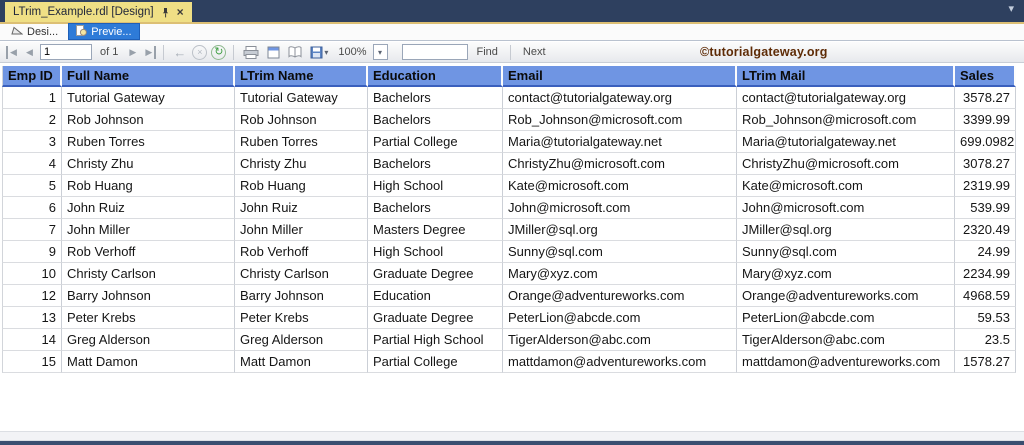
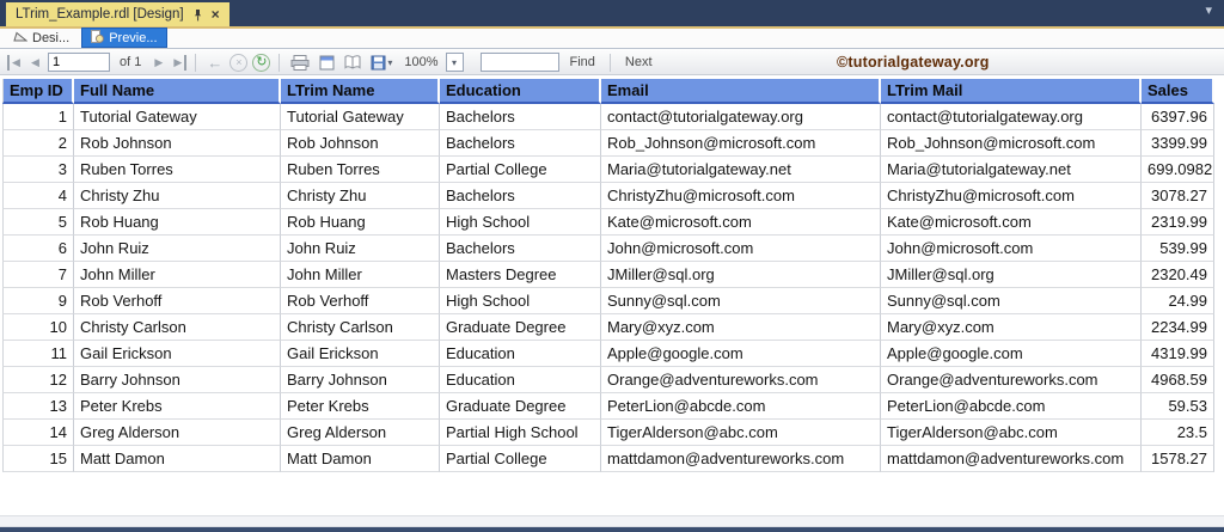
  LTrim_Example.rdl [Design]
  ×
  ▾
  Desi...
  Previe...
  ◀
  ◀
  1
  of 1
  ▶
  ▶
  ←
  ×
  ↻
  ▾
  100%
  ▾
  Find
  Next
  ©tutorialgateway.org
  Emp ID	Full Name	LTrim Name	Education	Email	LTrim Mail	Sales
- 1	Tutorial Gateway	Tutorial Gateway	Bachelors	contact@tutorialgateway.org	contact@tutorialgateway.org	3578.27
+ 1	Tutorial Gateway	Tutorial Gateway	Bachelors	contact@tutorialgateway.org	contact@tutorialgateway.org	6397.96
  2	Rob Johnson	Rob Johnson	Bachelors	Rob_Johnson@microsoft.com	Rob_Johnson@microsoft.com	3399.99
  3	Ruben Torres	Ruben Torres	Partial College	Maria@tutorialgateway.net	Maria@tutorialgateway.net	699.0982
  4	Christy Zhu	Christy Zhu	Bachelors	ChristyZhu@microsoft.com	ChristyZhu@microsoft.com	3078.27
  5	Rob Huang	Rob Huang	High School	Kate@microsoft.com	Kate@microsoft.com	2319.99
  6	John Ruiz	John Ruiz	Bachelors	John@microsoft.com	John@microsoft.com	539.99
  7	John Miller	John Miller	Masters Degree	JMiller@sql.org	JMiller@sql.org	2320.49
  9	Rob Verhoff	Rob Verhoff	High School	Sunny@sql.com	Sunny@sql.com	24.99
  10	Christy Carlson	Christy Carlson	Graduate Degree	Mary@xyz.com	Mary@xyz.com	2234.99
+ 11	Gail Erickson	Gail Erickson	Education	Apple@google.com	Apple@google.com	4319.99
  12	Barry Johnson	Barry Johnson	Education	Orange@adventureworks.com	Orange@adventureworks.com	4968.59
  13	Peter Krebs	Peter Krebs	Graduate Degree	PeterLion@abcde.com	PeterLion@abcde.com	59.53
  14	Greg Alderson	Greg Alderson	Partial High School	TigerAlderson@abc.com	TigerAlderson@abc.com	23.5
  15	Matt Damon	Matt Damon	Partial College	mattdamon@adventureworks.com	mattdamon@adventureworks.com	1578.27
